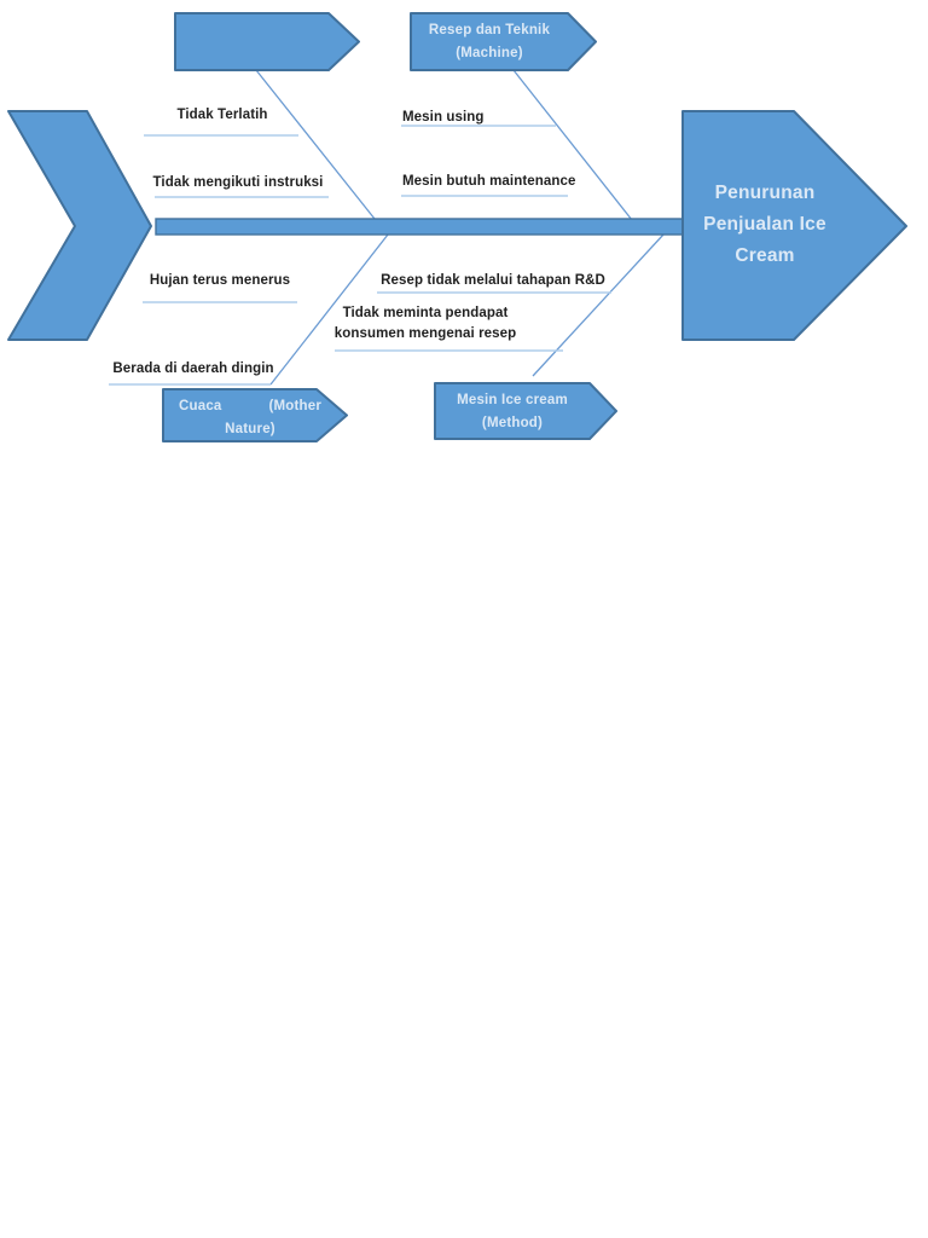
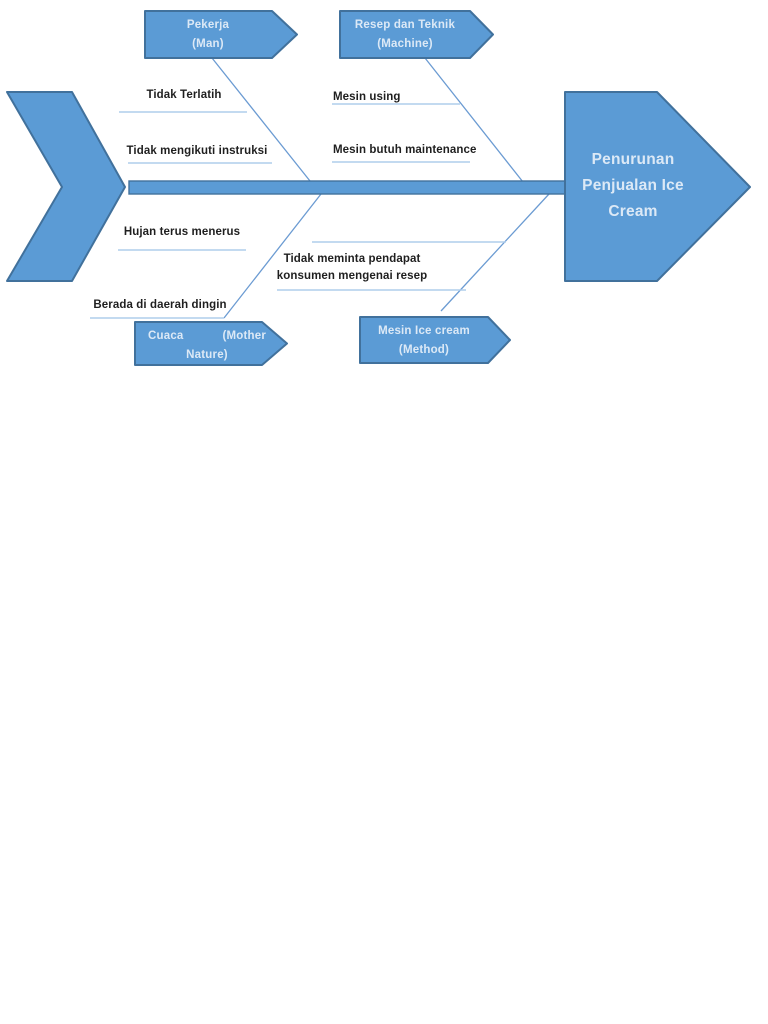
+ Pekerja
+ (Man)
  Resep dan Teknik
  (Machine)
  Cuaca
  (Mother
  Nature)
  Mesin Ice cream
  (Method)
  Penurunan Penjualan Ice Cream
  Tidak Terlatih
  Tidak mengikuti instruksi
  Mesin using
  Mesin butuh maintenance
  Hujan terus menerus
  Berada di daerah dingin
- Resep tidak melalui tahapan R&D
  Tidak meminta pendapat konsumen mengenai resep
